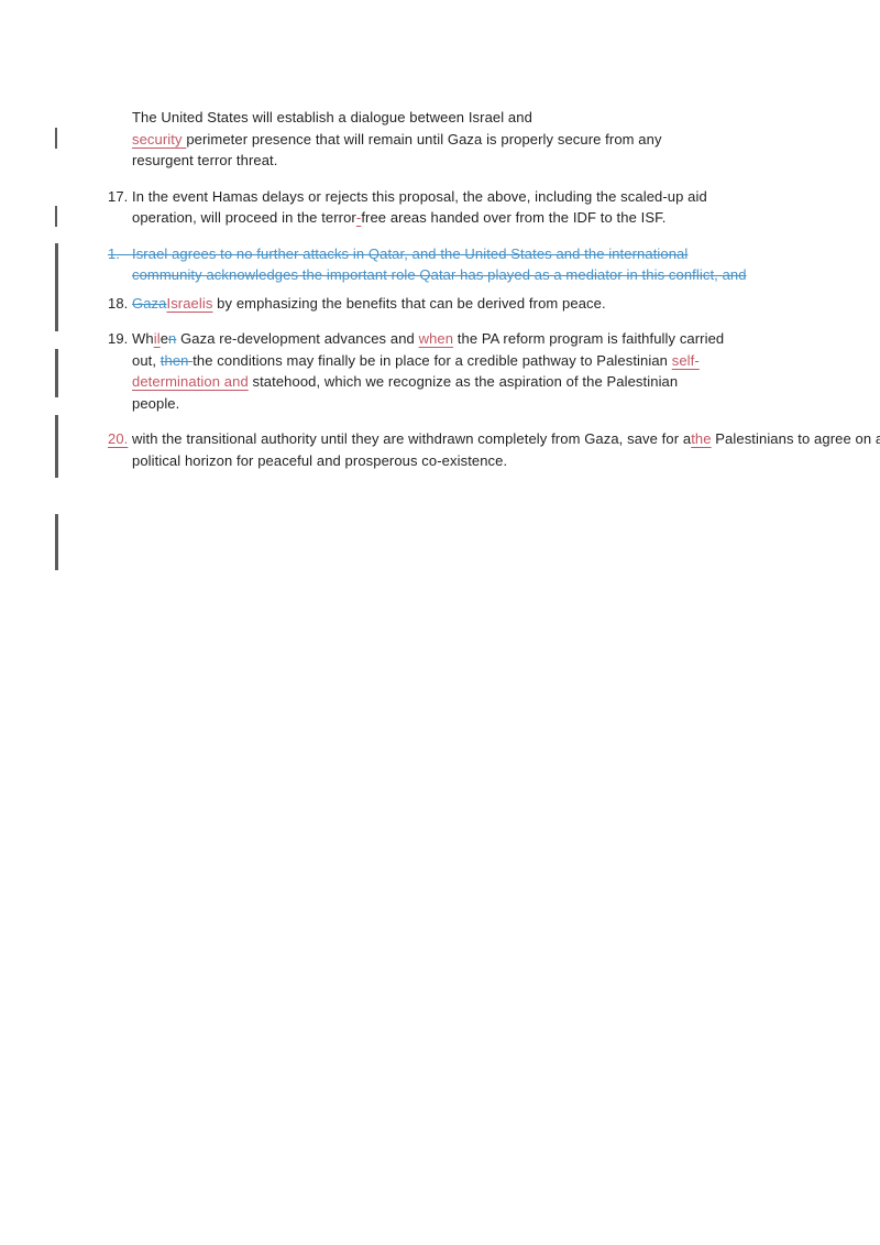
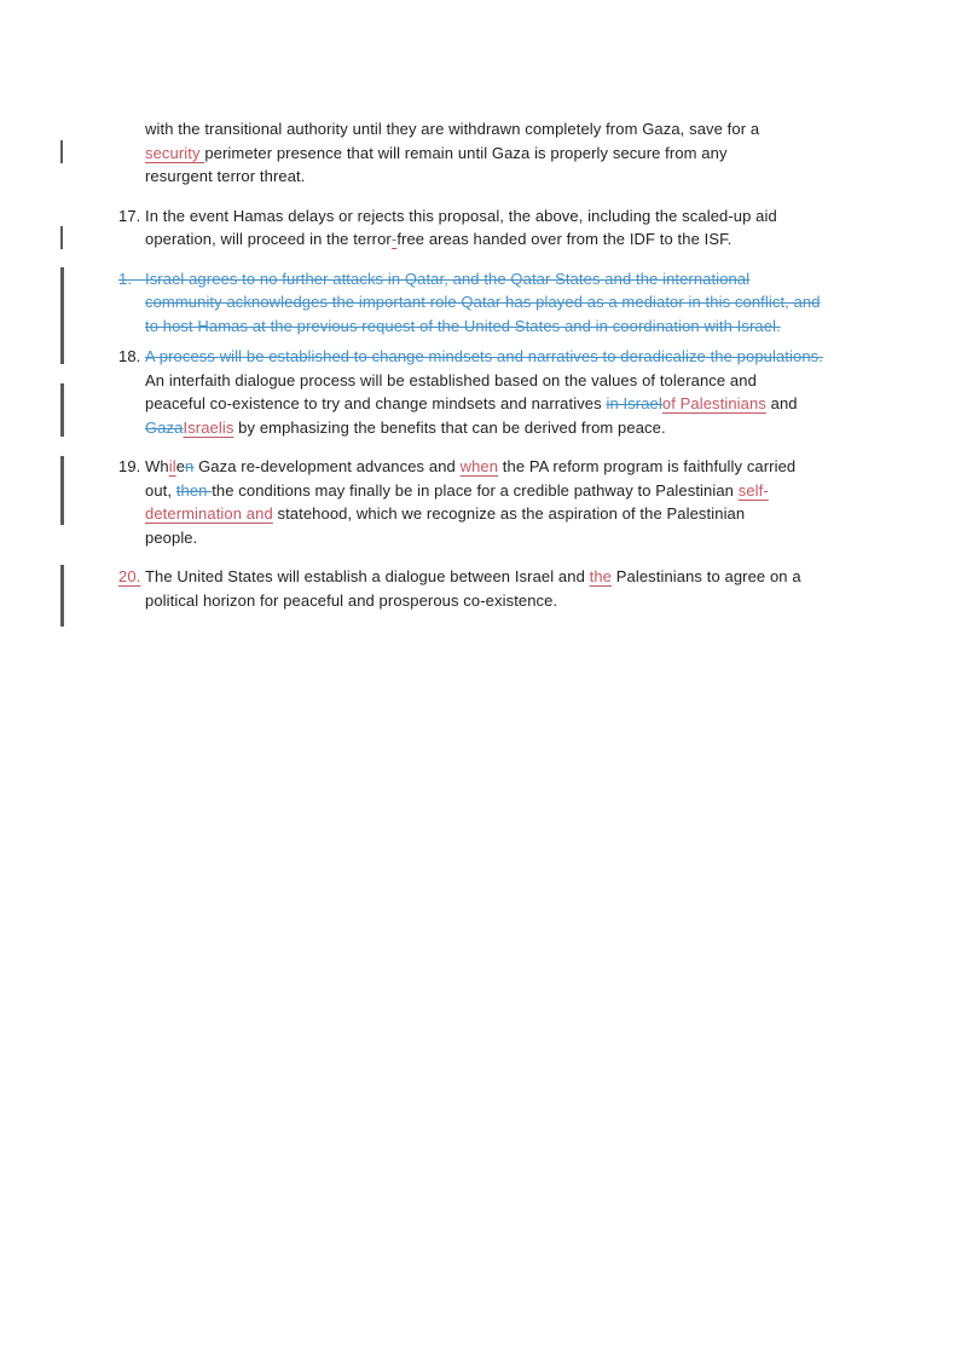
- The United States will establish a dialogue between Israel and
+ with the transitional authority until they are withdrawn completely from Gaza, save for a
  security perimeter presence that will remain until Gaza is properly secure from any
  resurgent terror threat.
  17.
  In the event Hamas delays or rejects this proposal, the above, including the scaled-up aid
  operation, will proceed in the terror-free areas handed over from the IDF to the ISF.
  1.
- Israel agrees to no further attacks in Qatar, and the United States and the international
+ Israel agrees to no further attacks in Qatar, and the Qatar States and the international
  community acknowledges the important role Qatar has played as a mediator in this conflict, and
+ to host Hamas at the previous request of the United States and in coordination with Israel.
  18.
+ A process will be established to change mindsets and narratives to deradicalize the populations.
+ An interfaith dialogue process will be established based on the values of tolerance and
+ peaceful co-existence to try and change mindsets and narratives in Israelof Palestinians and
  GazaIsraelis by emphasizing the benefits that can be derived from peace.
  19.
  Whilen Gaza re-development advances and when the PA reform program is faithfully carried
  out, then the conditions may finally be in place for a credible pathway to Palestinian self-
  determination and statehood, which we recognize as the aspiration of the Palestinian
  people.
  20.
- with the transitional authority until they are withdrawn completely from Gaza, save for athe Palestinians to agree on
+ The United States will establish a dialogue between Israel and the Palestinians to agree on a
  political horizon for peaceful and prosperous co-existence.
